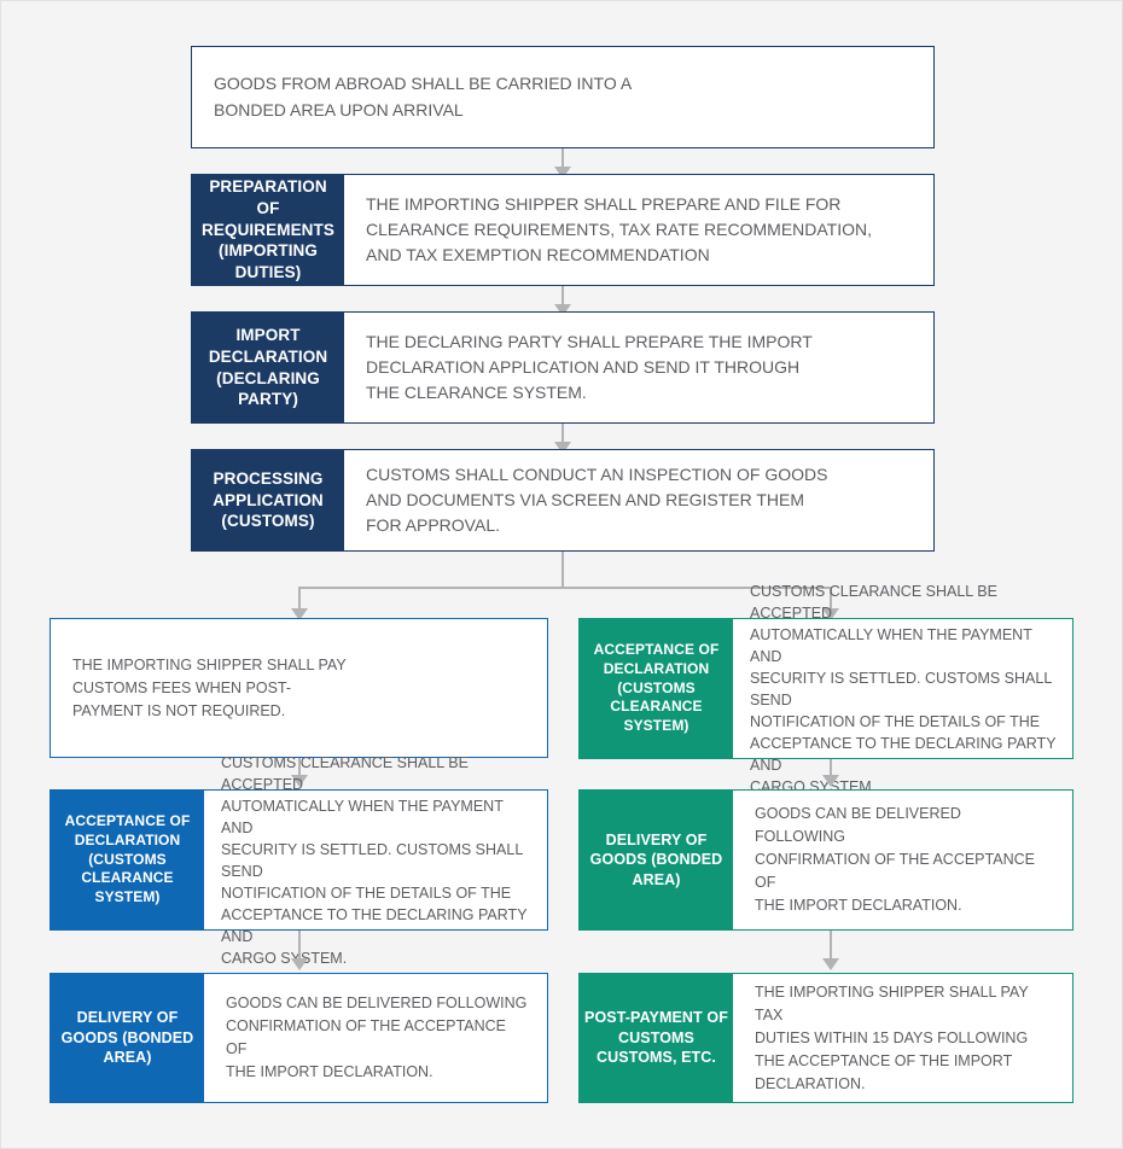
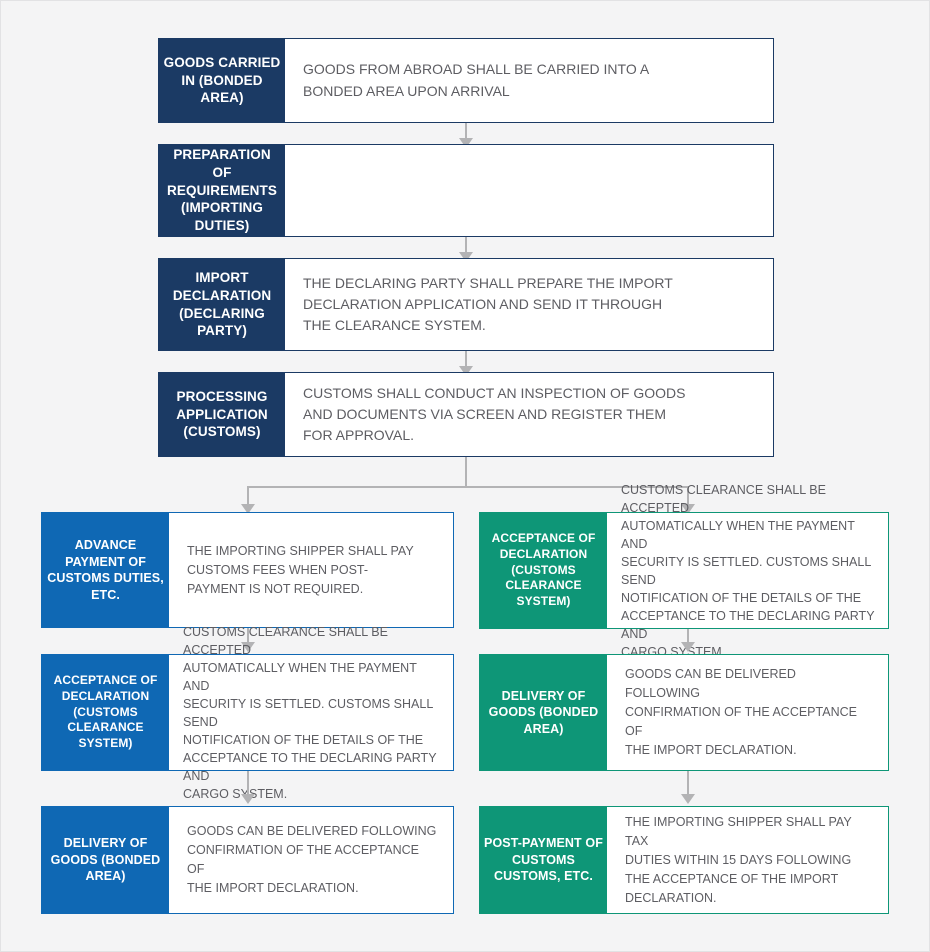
+ GOODS CARRIED IN (BONDED AREA)
  GOODS FROM ABROAD SHALL BE CARRIED INTO A
  BONDED AREA UPON ARRIVAL
  PREPARATION OF REQUIREMENTS (IMPORTING DUTIES)
- THE IMPORTING SHIPPER SHALL PREPARE AND FILE FOR
- CLEARANCE REQUIREMENTS, TAX RATE RECOMMENDATION,
- AND TAX EXEMPTION RECOMMENDATION
  IMPORT DECLARATION (DECLARING PARTY)
  THE DECLARING PARTY SHALL PREPARE THE IMPORT
  DECLARATION APPLICATION AND SEND IT THROUGH
  THE CLEARANCE SYSTEM.
  PROCESSING APPLICATION (CUSTOMS)
  CUSTOMS SHALL CONDUCT AN INSPECTION OF GOODS
  AND DOCUMENTS VIA SCREEN AND REGISTER THEM
  FOR APPROVAL.
+ ADVANCE PAYMENT OF CUSTOMS DUTIES, ETC.
  THE IMPORTING SHIPPER SHALL PAY
  CUSTOMS FEES WHEN POST-
  PAYMENT IS NOT REQUIRED.
  ACCEPTANCE OF DECLARATION (CUSTOMS CLEARANCE SYSTEM)
  CUSTOMS CLEARANCE SHALL BE ACCEPTED
  AUTOMATICALLY WHEN THE PAYMENT AND
  SECURITY IS SETTLED. CUSTOMS SHALL SEND
  NOTIFICATION OF THE DETAILS OF THE
  ACCEPTANCE TO THE DECLARING PARTY AND
  CARGO STEM.
  DELIVERY OF GOODS (BONDED AREA)
  GOODS CAN BE DELIVERED FOLLOWING
  CONFIRMATION OF THE ACCEPTANCE OF
  THE IMPORT DECLARATION.
  ACCEPTANCE OF DECLARATION (CUSTOMS CLEARANCE SYSTEM)
  CUSTOMS CLEARANCE SHALL BE ACCEPTED
  AUTOMATICALLY WHEN THE PAYMENT AND
  SECURITY IS SETTLED. CUSTOMS SHALL SEND
  NOTIFICATION OF THE DETAILS OF THE
  ACCEPTANCE TO THE DECLARING PARTY AND
  CARGO STEM.
  DELIVERY OF GOODS (BONDED AREA)
  GOODS CAN BE DELIVERED FOLLOWING
  CONFIRMATION OF THE ACCEPTANCE OF
  THE IMPORT DECLARATION.
  POST-PAYMENT OF CUSTOMS CUSTOMS, ETC.
  THE IMPORTING SHIPPER SHALL PAY TAX
  DUTIES WITHIN 15 DAYS FOLLOWING
  THE ACCEPTANCE OF THE IMPORT DECLARATION.
